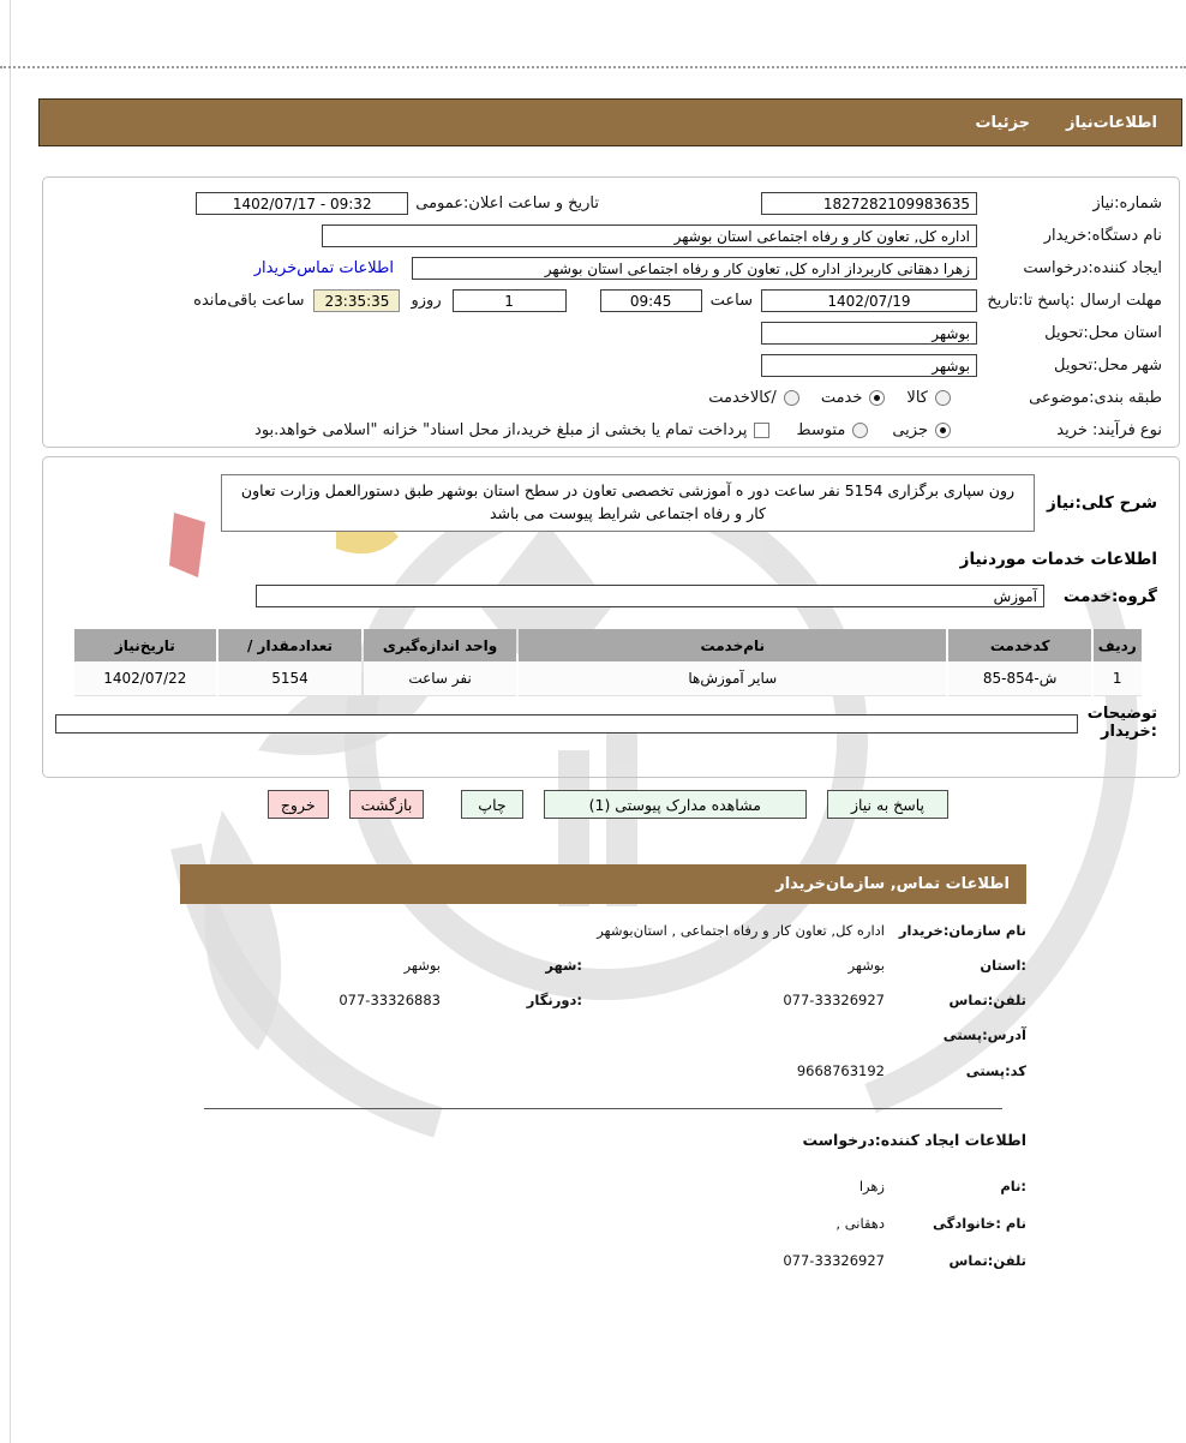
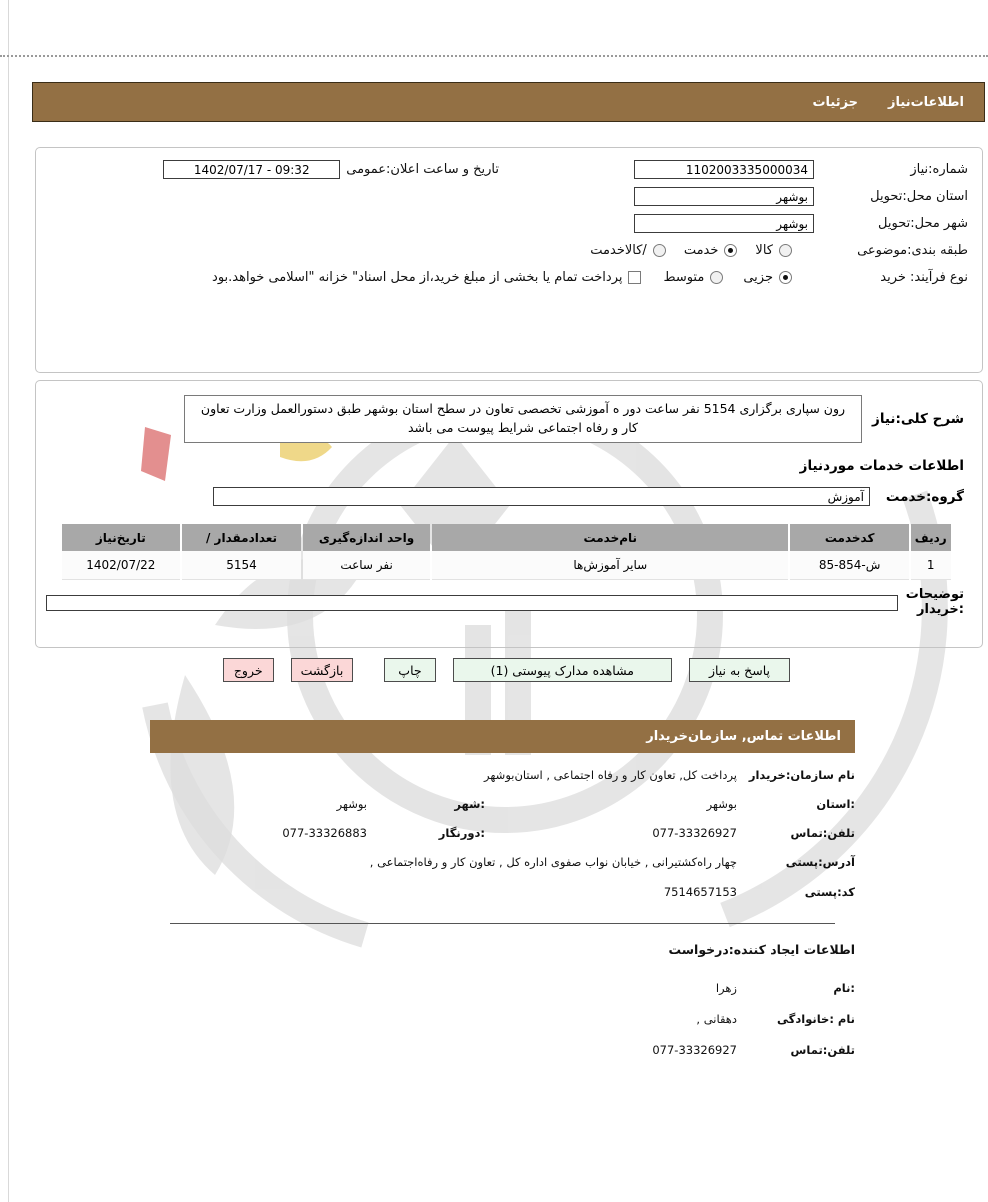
  اطلاعات‌نیاز
  جزئیات
  شماره:نیاز
- 1827282109983635
+ 1102003335000034
  تاریخ و ساعت اعلان:عمومی
  1402/07/17 - 09:32
- نام دستگاه:خریدار
- اداره کل, تعاون کار و رفاه اجتماعی استان بوشهر
- ایجاد کننده:درخواست
- زهرا دهقانی کاربرداز اداره کل, تعاون کار و رفاه اجتماعی استان بوشهر
- اطلاعات تماس‌خریدار
- مهلت ارسال :پاسخ تا:تاریخ
- 1402/07/19
- ساعت
- 09:45
- 1
- روزو
- 23:35:35
- ساعت باقی‌مانده
  استان محل:تحویل
  بوشهر
  شهر محل:تحویل
  بوشهر
  طبقه بندی:موضوعی
  کالا
  خدمت
  /کالاخدمت
  نوع فرآیند: خرید
  جزیی
  متوسط
  پرداخت تمام یا بخشی از مبلغ خرید،از محل اسناد" خزانه "اسلامی خواهد.بود
  شرح کلی:نیاز
  رون سپاری برگزاری 5154 نفر ساعت دور ه آموزشی تخصصی تعاون در سطح استان بوشهر طبق دستورالعمل وزارت تعاون کار و رفاه اجتماعی شرایط پیوست می باشد
  اطلاعات خدمات موردنیاز
  گروه:خدمت
  آموزش
  ردیف	کدخدمت	نام‌خدمت	واحد اندازه‌گیری	تعدادمقدار /	تاریخ‌نیاز
  1	ش-854-85	سایر آموزشها	نفر ساعت	5154	1402/07/22
  توضیحات
  :خریدار
  پاسخ به نیاز
  مشاهده مدارک پیوستی (1)
  چاپ
  بازگشت
  خروج
  اطلاعات تماس, سازمان‌خریدار
  نام سازمان:خریدار
- اداره کل, تعاون کار و رفاه اجتماعی , استان‌بوشهر
+ پرداخت کل, تعاون کار و رفاه اجتماعی , استان‌بوشهر
  :استان
  بوشهر
  :شهر
  بوشهر
  تلفن:تماس
  077-33326927
  :دورنگار
  077-33326883
  آدرس:پستی
+ چهار راه‌کشتیرانی , خیابان نواب صفوی اداره کل , تعاون کار و رفاه‌اجتماعی ,
  کد:پستی
- 9668763192
+ 7514657153
  اطلاعات ایجاد کننده:درخواست
  :نام
  زهرا
  نام :خانوادگی
  دهقانی ,
  تلفن:تماس
  077-33326927
